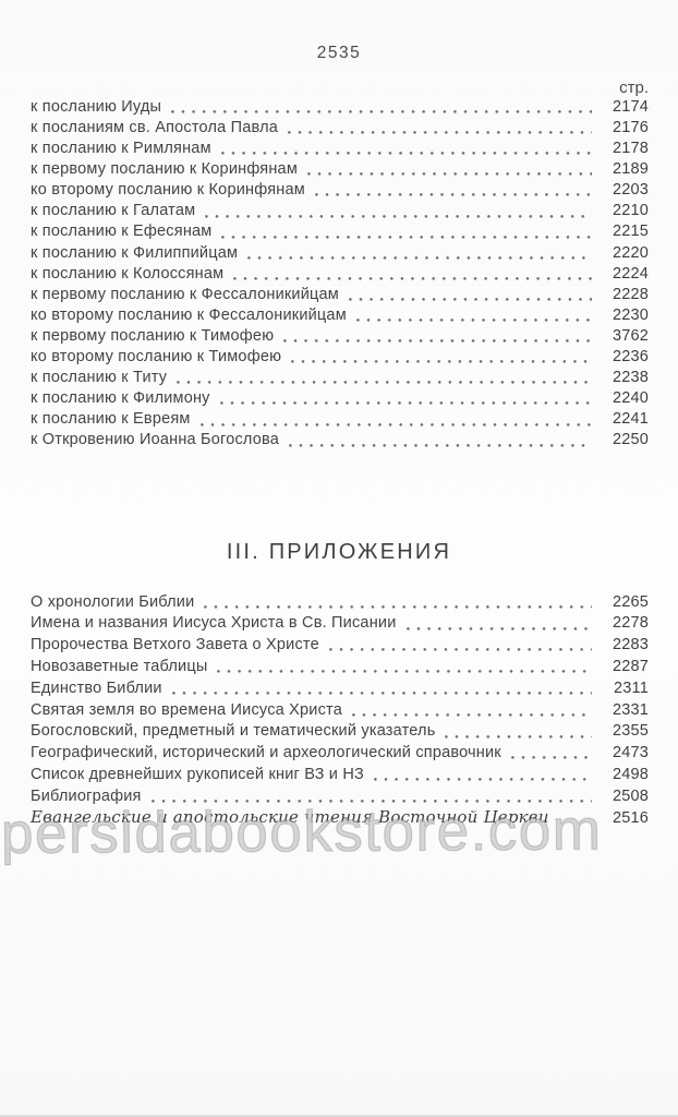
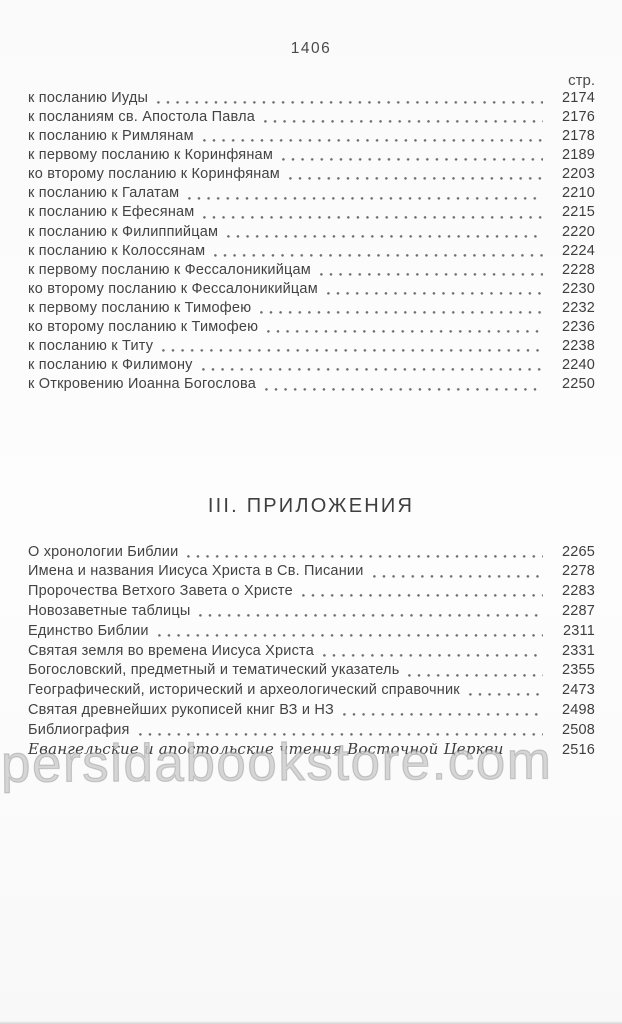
- 2535
+ 1406
  стр.
  к посланию Иуды
  2174
  к посланиям св. Апостола Павла
  2176
  к посланию к Римлянам
  2178
  к первому посланию к Коринфянам
  2189
  ко второму посланию к Коринфянам
  2203
  к посланию к Галатам
  2210
  к посланию к Ефесянам
  2215
  к посланию к Филиппийцам
  2220
  к посланию к Колоссянам
  2224
  к первому посланию к Фессалоникийцам
  2228
  ко второму посланию к Фессалоникийцам
  2230
  к первому посланию к Тимофею
- 3762
+ 2232
  ко второму посланию к Тимофею
  2236
  к посланию к Титу
  2238
  к посланию к Филимону
  2240
- к посланию к Евреям
- 2241
  к Откровению Иоанна Богослова
  2250
  III. ПРИЛОЖЕНИЯ
  О хронологии Библии
  2265
  Имена и названия Иисуса Христа в Св. Писании
  2278
  Пророчества Ветхого Завета о Христе
  2283
  Новозаветные таблицы
  2287
  Единство Библии
  2311
  Святая земля во времена Иисуса Христа
  2331
  Богословский, предметный и тематический указатель
  2355
  Географический, исторический и археологический справочник
  2473
- Список древнейших рукописей книг ВЗ и НЗ
+ Святая древнейших рукописей книг ВЗ и НЗ
  2498
  Библиография
  2508
  Евангельские и апостольские чтения Восточной Церкви
  2516
  persidabookstore.com
